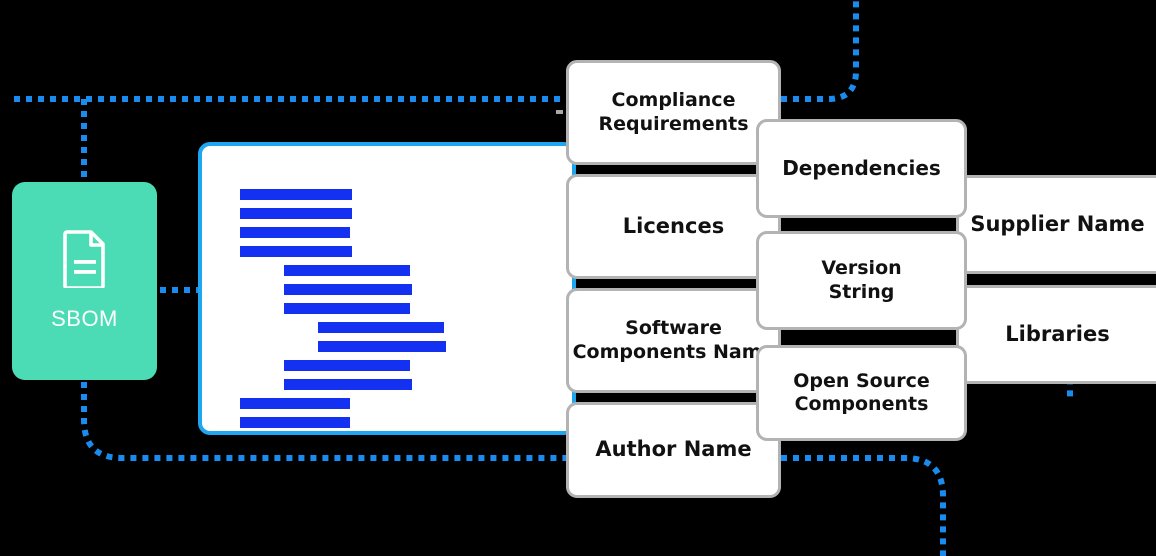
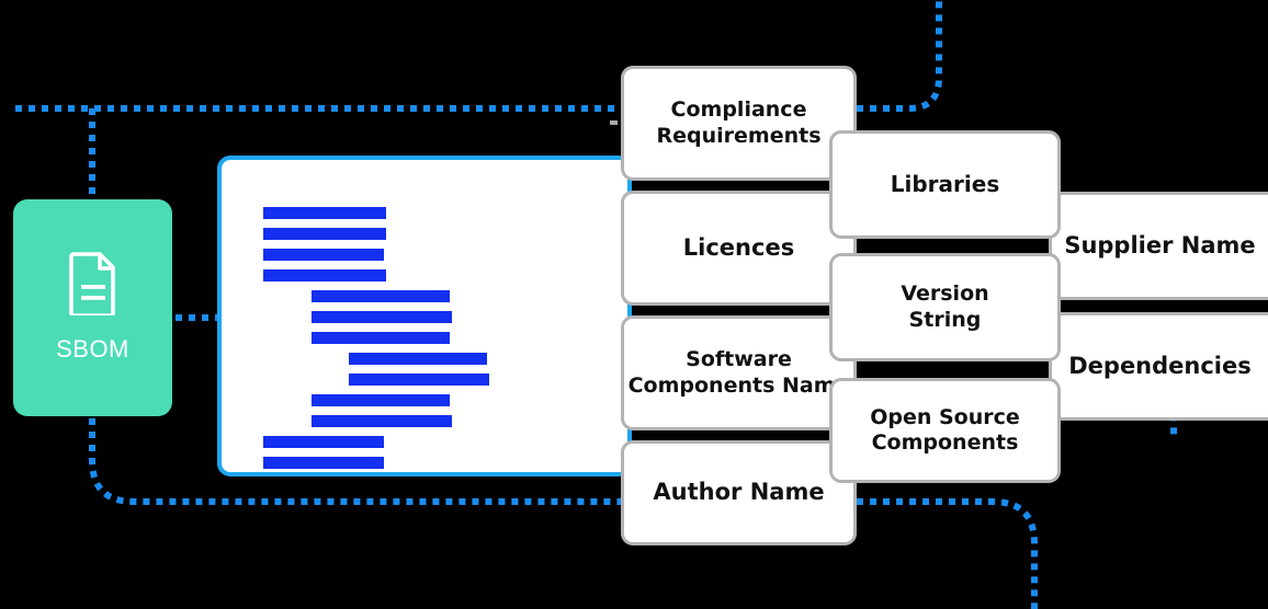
  SBOM
  Compliance
  Requirements
  Licences
  Software
  Components Nam
  Author Name
- Dependencies
+ Libraries
  Version
  String
  Open Source
  Components
  Supplier Name
- Libraries
+ Dependencies
